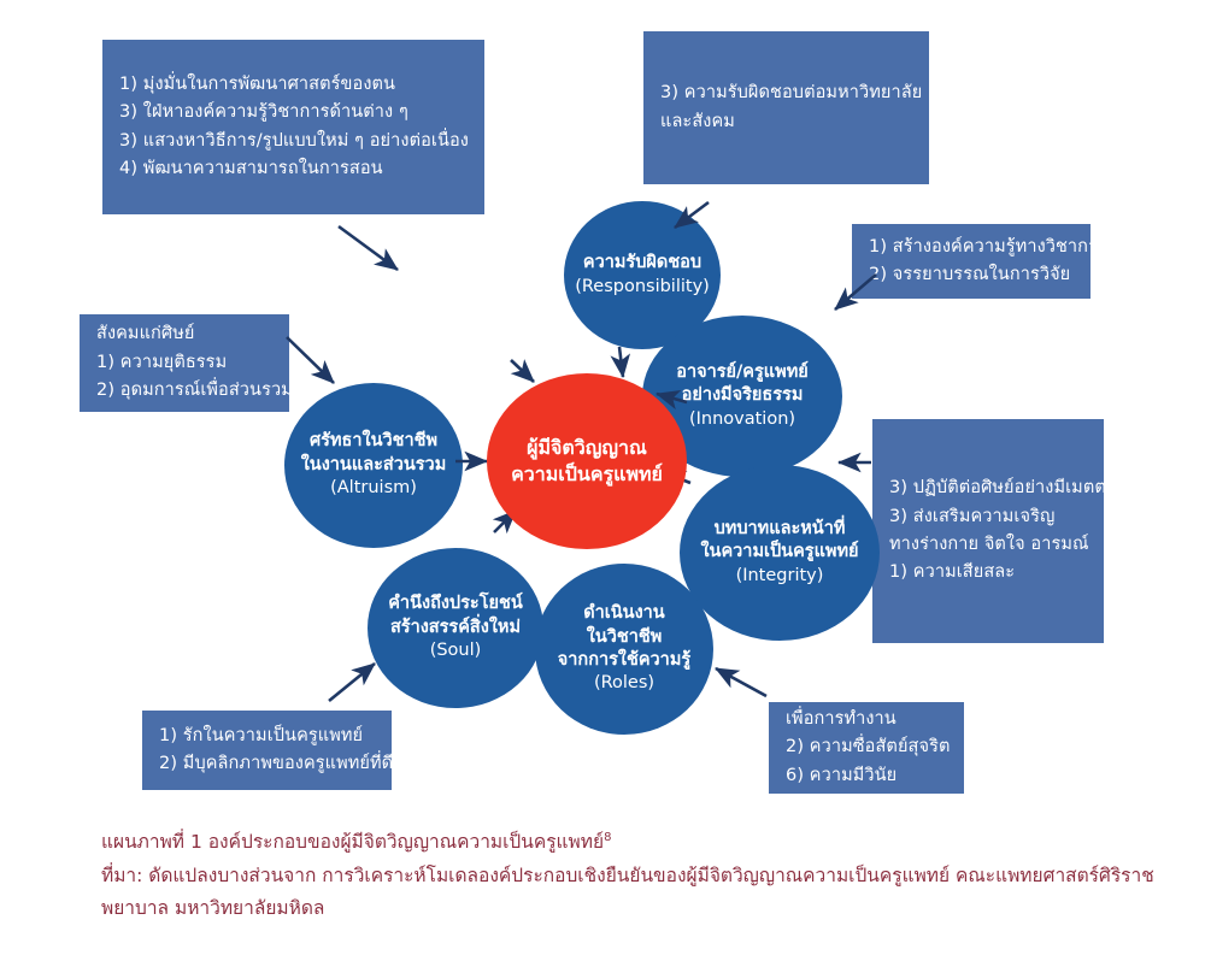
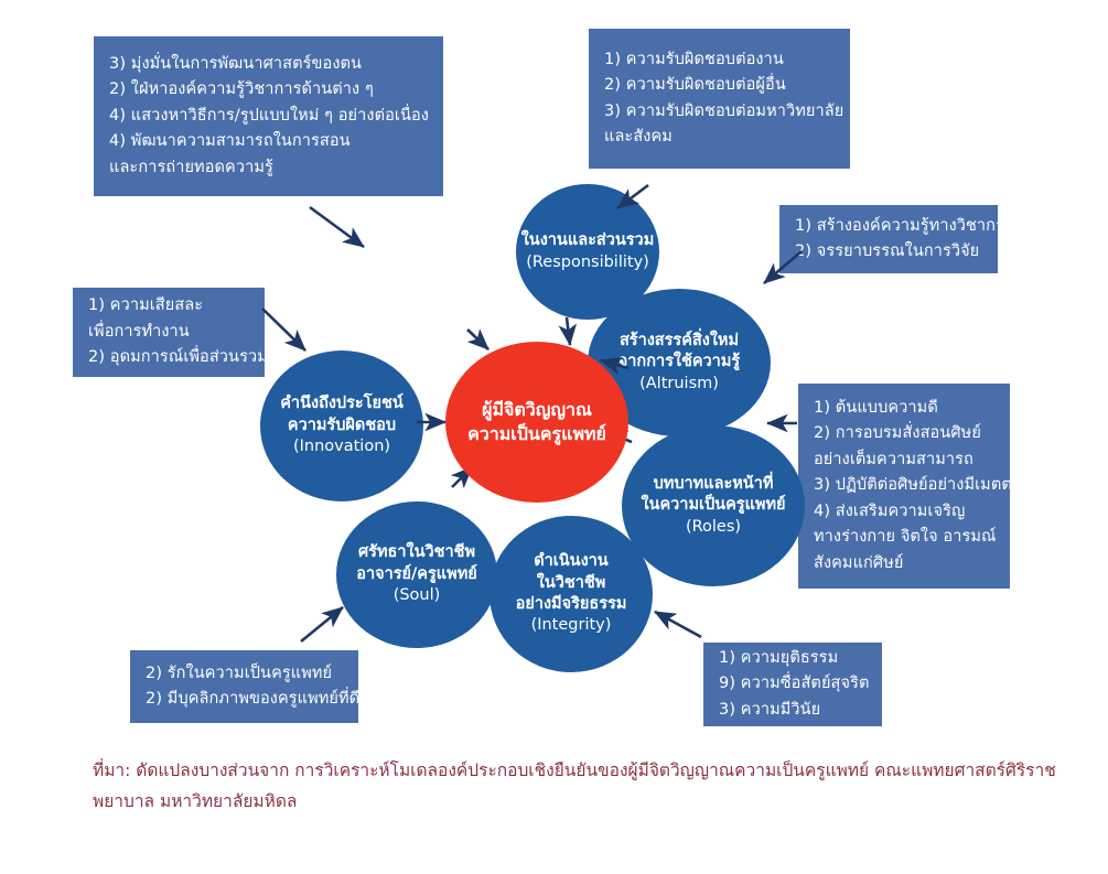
- 1) มุ่งมั่นในการพัฒนาศาสตร์ของตน
+ 3) มุ่งมั่นในการพัฒนาศาสตร์ของตน
- 3) ใฝ่หาองค์ความรู้วิชาการด้านต่าง ๆ
+ 2) ใฝ่หาองค์ความรู้วิชาการด้านต่าง ๆ
- 3) แสวงหาวิธีการ/รูปแบบใหม่ ๆ อย่างต่อเนื่อง
+ 4) แสวงหาวิธีการ/รูปแบบใหม่ ๆ อย่างต่อเนื่อง
  4) พัฒนาความสามารถในการสอน
+ และการถ่ายทอดความรู้
+ 1) ความรับผิดชอบต่องาน
+ 2) ความรับผิดชอบต่อผู้อื่น
  3) ความรับผิดชอบต่อมหาวิทยาลั
  และสังคม
  1) สร้างองค์ความรู้ทางวิชา
  ) จรรยาบรรณในการวิจัย
+ 1) ต้นแบบความดี
+ 2) การอบรมสั่งสอนศิษย์
+ อย่างเต็มความสามารถ
  3) ปฏิบัติต่อศิษย์อย่างมีเม
- 3) ส่งเสริมความเจริญ
+ 4) ส่งเสริมความเจริญ
  ทางร่างกาย จิตใจ อารมณ์
- 1) ความเสียสละ
+ สังคมแก่ศิษย์
- เพื่อการทำงาน
+ 1) ความยุติธรรม
- 2) ความซื่อสัตย์สุจริต
+ 9) ความซื่อสัตย์สุจริต
- 6) ความมีวินัย
+ 3) ความมีวินัย
- 1) รักในความเป็นครูแพทย์
+ 2) รักในความเป็นครูแพทย์
  2) มีบุคลิกภาพของครูแพทย์
- สังคมแก่ศิษย์
+ 1) ความเสียสละ
- 1) ความยุติธรรม
+ เพื่อการทำงาน
  2) อุดมการณ์เพื่อส่วนร
- ความรับผิดชอบ
+ ในงานและส่วนรวม
  (Responsibility)
- อาจารย์/ครูแพทย์
+ สร้างสรรค์สิ่งใหม่
- อย่างมีจริยธรรม
+ จากการใช้ความรู้
- (Innovation)
+ (Altruism)
  บทบาทและหน้าที่
  ในความเป็นครูแพทย์
- (Integrity)
+ (Roles)
  ดำเนินงาน
  ในวิชาชีพ
- จากการใช้ความรู้
+ อย่างมีจริยธรรม
- (Roles)
+ (Integrity)
- คำนึงถึงประโยชน์
+ ศรัทธาในวิชาชีพ
- สร้างสรรค์สิ่งใหม่
+ อาจารย์/ครูแพทย์
  (Soul)
- ศรัทธาในวิชาชีพ
+ คำนึงถึงประโยชน์
- ในงานและส่วนรวม
+ ความรับผิดชอบ
- (Altruism)
+ (Innovation)
  ผู้มีจิตวิญญาณ
  ความเป็นครูแพทย์
- แผนภาพที่ 1 องค์ประกอบของผู้มีจิตวิญญาณความเป็นครูแพทย์8
  ที่มา: ดัดแปลงบางส่วนจาก การวิเคราะห์โมเดลองค์ประกอบเชิงยืนยันของผู้มีจิตวิญญาณความเป็นครูแพทย์ คณะแพทยศาสตร์ศิริราช
  พยาบาล มหาวิทยาลัยมหิดล
